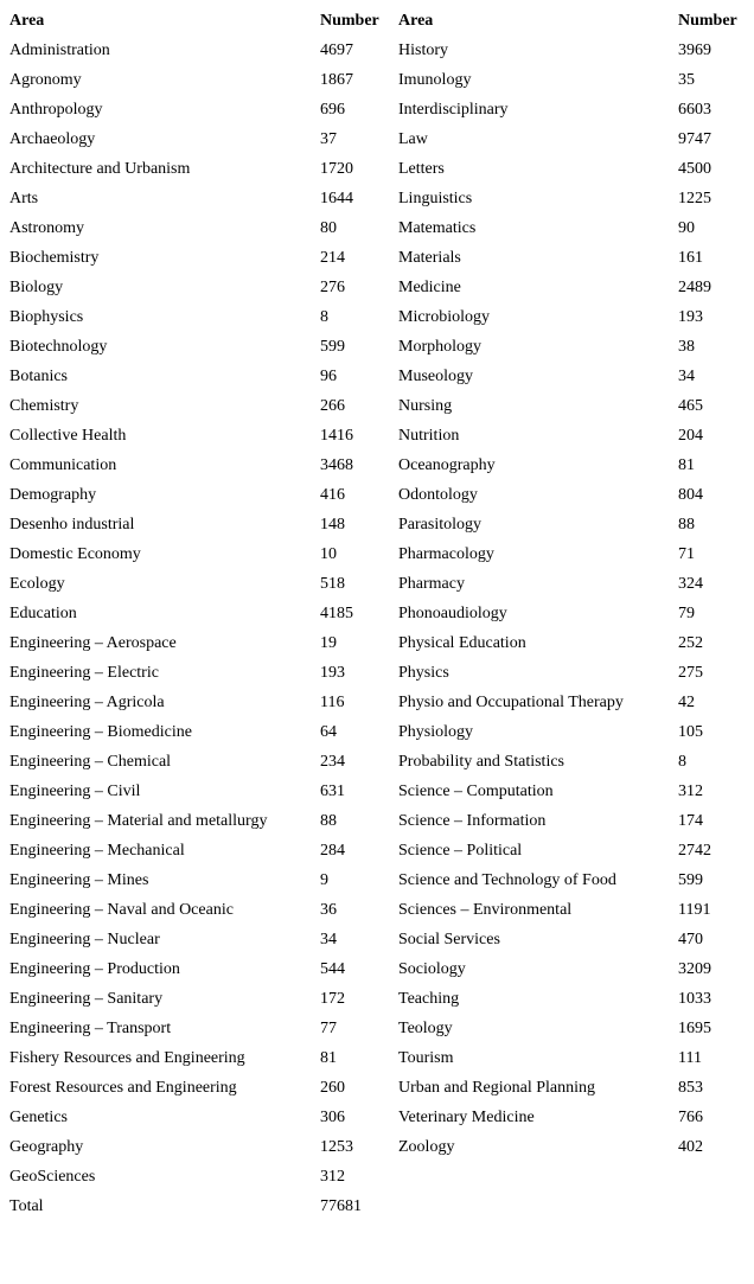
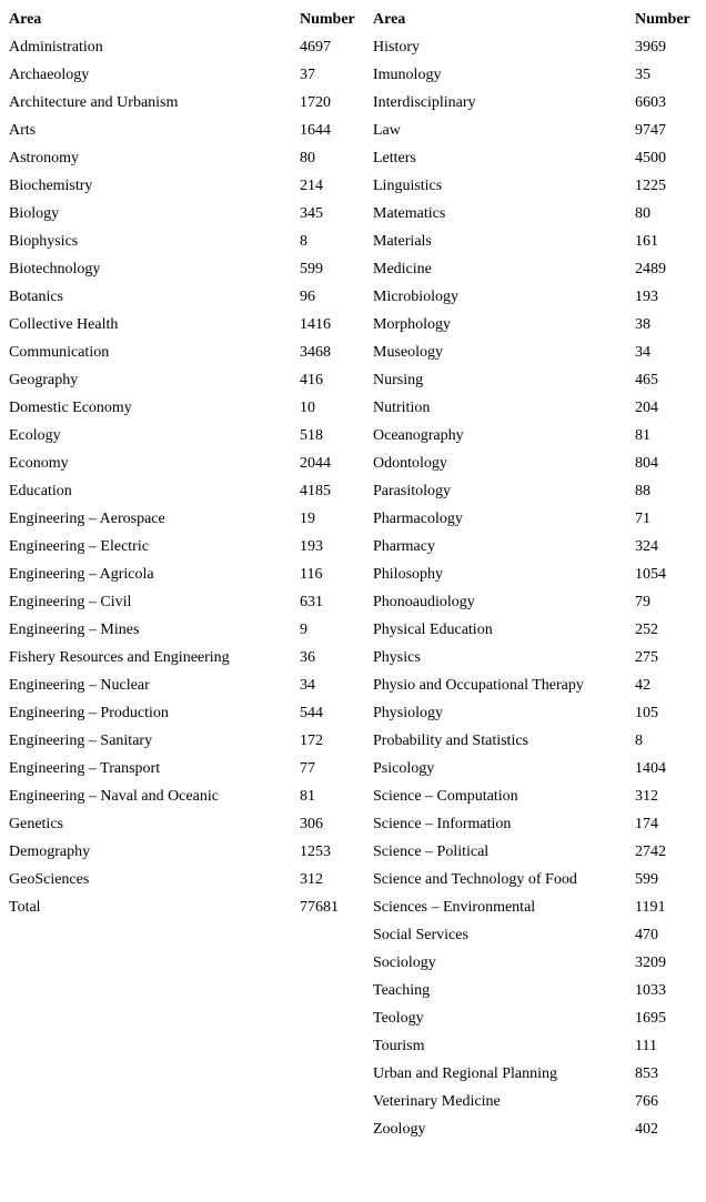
  Area	Number
  Administration	4697
- Agronomy	1867
- Anthropology	696
  Archaeology	37
  Architecture and Urbanism	1720
  Arts	1644
  Astronomy	80
  Biochemistry	214
- Biology	276
+ Biology	345
  Biophysics	8
  Biotechnology	599
  Botanics	96
- Chemistry	266
  Collective Health	1416
  Communication	3468
- Demography	416
+ Geography	416
- Desenho industrial	148
  Domestic Economy	10
  Ecology	518
+ Economy	2044
  Education	4185
  Engineering – Aerospace	19
  Engineering – Electric	193
  Engineering – Agricola	116
- Engineering – Biomedicine	64
- Engineering – Chemical	234
  Engineering – Civil	631
- Engineering – Material and metallurgy	88
- Engineering – Mechanical	284
  Engineering – Mines	9
- Engineering – Naval and Oceanic	36
+ Fishery Resources and Engineering	36
  Engineering – Nuclear	34
  Engineering – Production	544
  Engineering – Sanitary	172
  Engineering – Transport	77
- Fishery Resources and Engineering	81
+ Engineering – Naval and Oceanic	81
- Forest Resources and Engineering	260
  Genetics	306
- Geography	1253
+ Demography	1253
  GeoSciences	312
  Total	77681
  Area	Number
  History	3969
  Imunology	35
  Interdisciplinary	6603
  Law	9747
  Letters	4500
  Linguistics	1225
- Matematics	90
+ Matematics	80
  Materials	161
  Medicine	2489
  Microbiology	193
  Morphology	38
  Museology	34
  Nursing	465
  Nutrition	204
  Oceanography	81
  Odontology	804
  Parasitology	88
  Pharmacology	71
  Pharmacy	324
+ Philosophy	1054
  Phonoaudiology	79
  Physical Education	252
  Physics	275
  Physio and Occupational Therapy	42
  Physiology	105
  Probability and Statistics	8
+ Psicology	1404
  Science – Computation	312
  Science – Information	174
  Science – Political	2742
  Science and Technology of Food	599
  Sciences – Environmental	1191
  Social Services	470
  Sociology	3209
  Teaching	1033
  Teology	1695
  Tourism	111
  Urban and Regional Planning	853
  Veterinary Medicine	766
  Zoology	402
